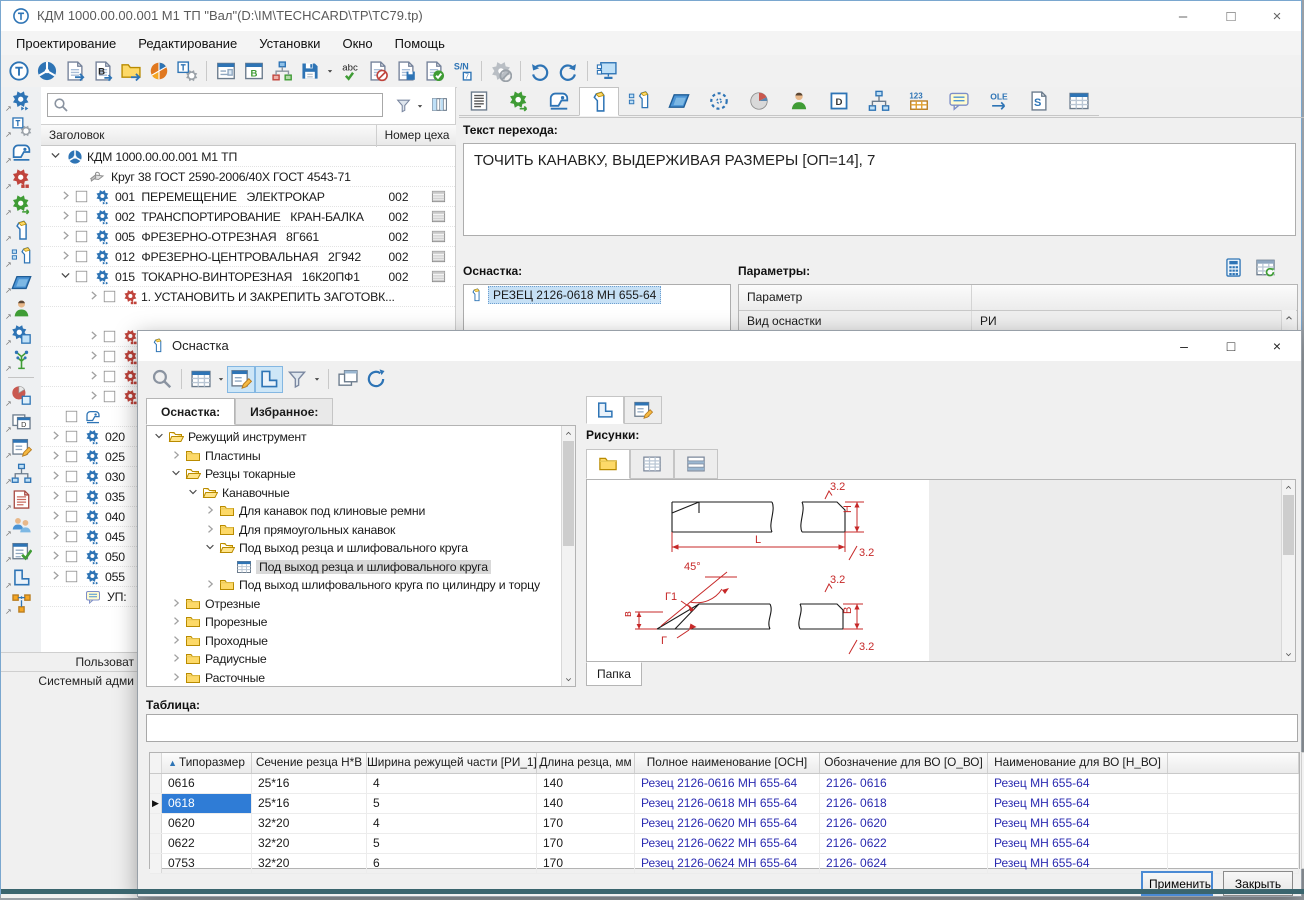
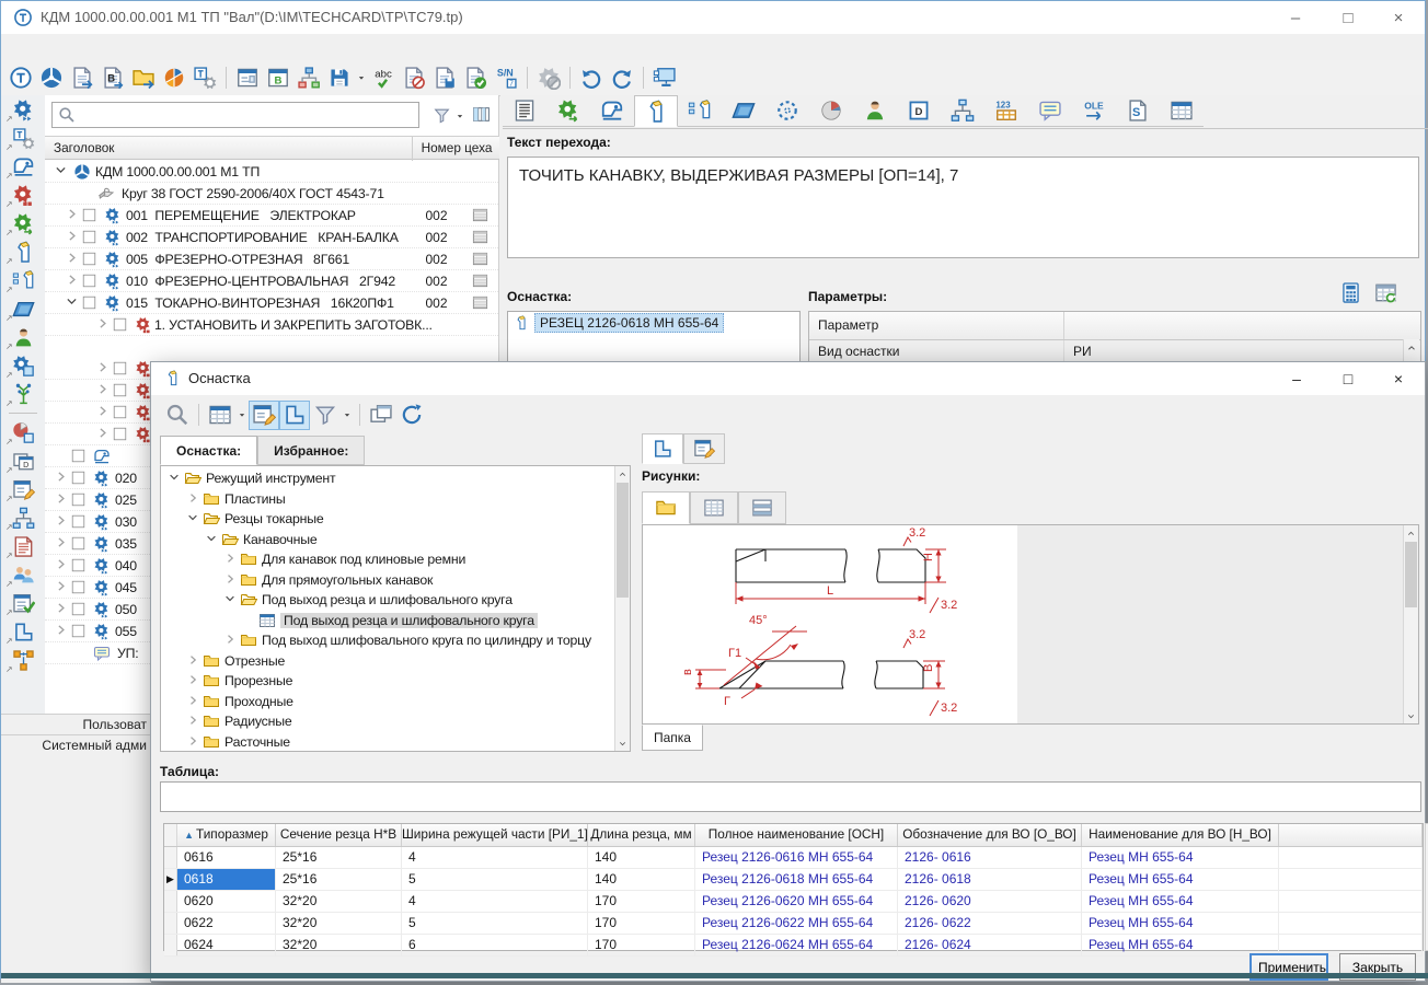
  КДМ 1000.00.00.001 М1 ТП "Вал"(D:\IM\TECHCARD\TP\TC79.tp)
  –
  □
  ×
- Проектирование
- Редактирование
- Установки
- Окно
- Помощь
  B
  B
  abc
  S/N
  ↗
  ↗
  ↗
  ↗
  ↗
  ↗
  ↗
  ↗
  ↗
  ↗
  ↗
  ↗
  D
  ↗
  ↗
  ↗
  ↗
  ↗
  ↗
  ↗
  ↗
  Заголовок
  Номер цеха
  КДМ 1000.00.00.001 М1 ТП
  Круг 38 ГОСТ 2590-2006/40Х ГОСТ 4543-71
  001 ПЕРЕМЕЩЕНИЕ ЭЛЕКТРОКАР
  002
  002 ТРАНСПОРТИРОВАНИЕ КРАН-БАЛКА
  002
  005 ФРЕЗЕРНО-ОТРЕЗНАЯ 8Г661
  002
- 012 ФРЕЗЕРНО-ЦЕНТРОВАЛЬНАЯ 2Г942
+ 010 ФРЕЗЕРНО-ЦЕНТРОВАЛЬНАЯ 2Г942
  002
  015 ТОКАРНО-ВИНТОРЕЗНАЯ 16К20ПФ1
  002
  1. УСТАНОВИТЬ И ЗАКРЕПИТЬ ЗАГОТОВК...
  020
  025
  030
  035
  040
  045
  050
  055
  УП:
  Пользоват
  Системный адми
  D
  123
  OLE
  S
  Текст перехода:
  ТОЧИТЬ КАНАВКУ, ВЫДЕРЖИВАЯ РАЗМЕРЫ [ОП=14], 7
  Оснастка:
  РЕЗЕЦ 2126-0618 МН 655-64
  Параметры:
  Параметр
  Вид оснастки
  РИ
  Оснастка
  –
  □
  ×
  Оснастка:
  Избранное:
  Режущий инструмент
  Пластины
  Резцы токарные
  Канавочные
  Для канавок под клиновые ремни
  Для прямоугольных канавок
  Под выход резца и шлифовального круга
  Под выход резца и шлифовального круга
  Под выход шлифовального круга по цилиндру и торцу
  Отрезные
  Прорезные
  Проходные
  Радиусные
  Расточные
  Рисунки:
  3.2
  3.2
  3.2
  3.2
  L
  45°
  Г1
  Г
  Папка
  Таблица:
  ▲ Типоразмер
  Сечение резца Н*В
  Ширина режущей части [РИ_1]
  Длина резца, мм
  Полное наименование [ОСН]
  Обозначение для ВО [О_ВО]
  Наименование для ВО [Н_ВО]
  0616
  25*16
  4
  140
  Резец 2126-0616 МН 655-64
  2126- 0616
  Резец МН 655-64
  ▶
  0618
  25*16
  5
  140
  Резец 2126-0618 МН 655-64
  2126- 0618
  Резец МН 655-64
  0620
  32*20
  4
  170
  Резец 2126-0620 МН 655-64
  2126- 0620
  Резец МН 655-64
  0622
  32*20
  5
  170
  Резец 2126-0622 МН 655-64
  2126- 0622
  Резец МН 655-64
- 0753
+ 0624
  32*20
  6
  170
  Резец 2126-0624 МН 655-64
  2126- 0624
  Резец МН 655-64
  Применить
  Закрыть
